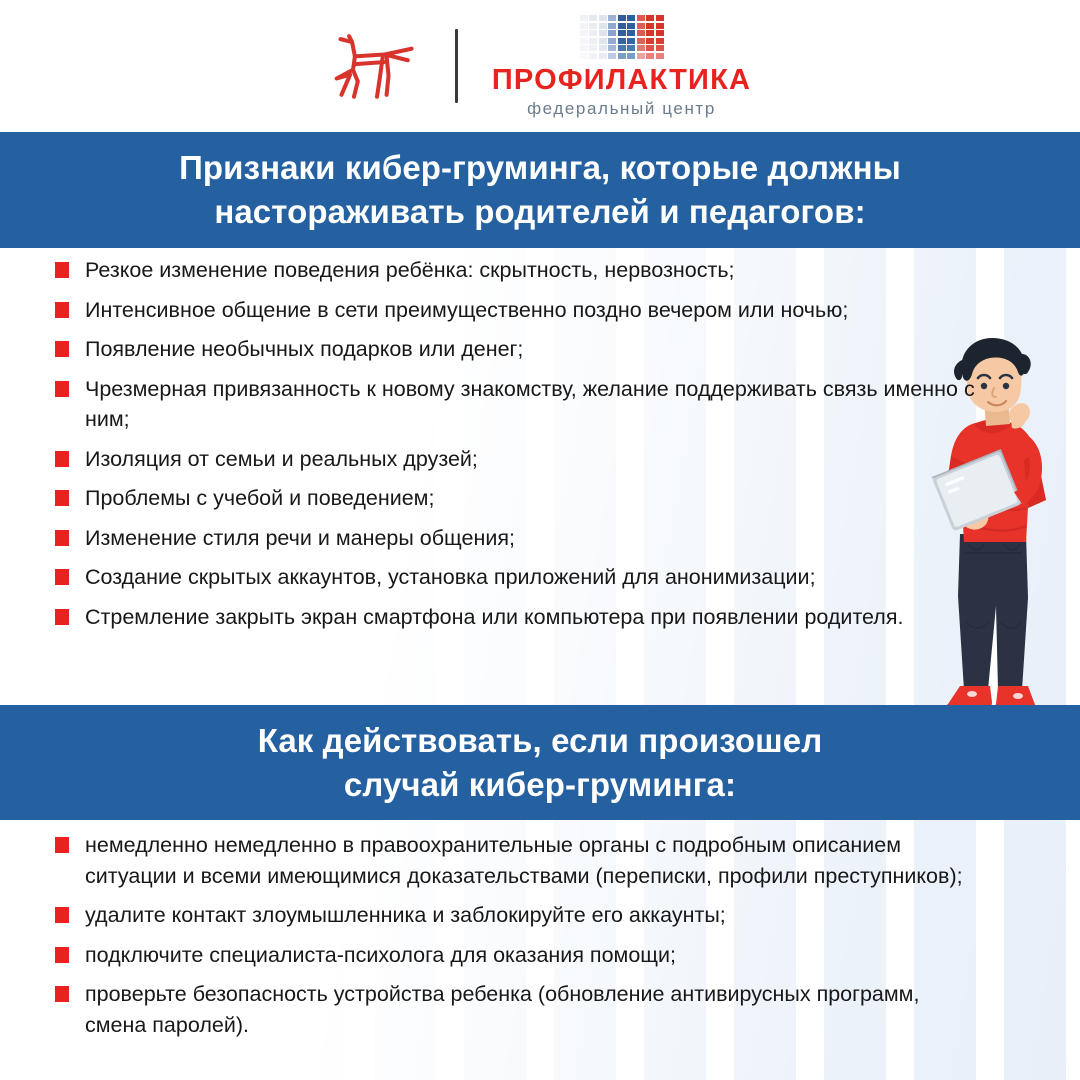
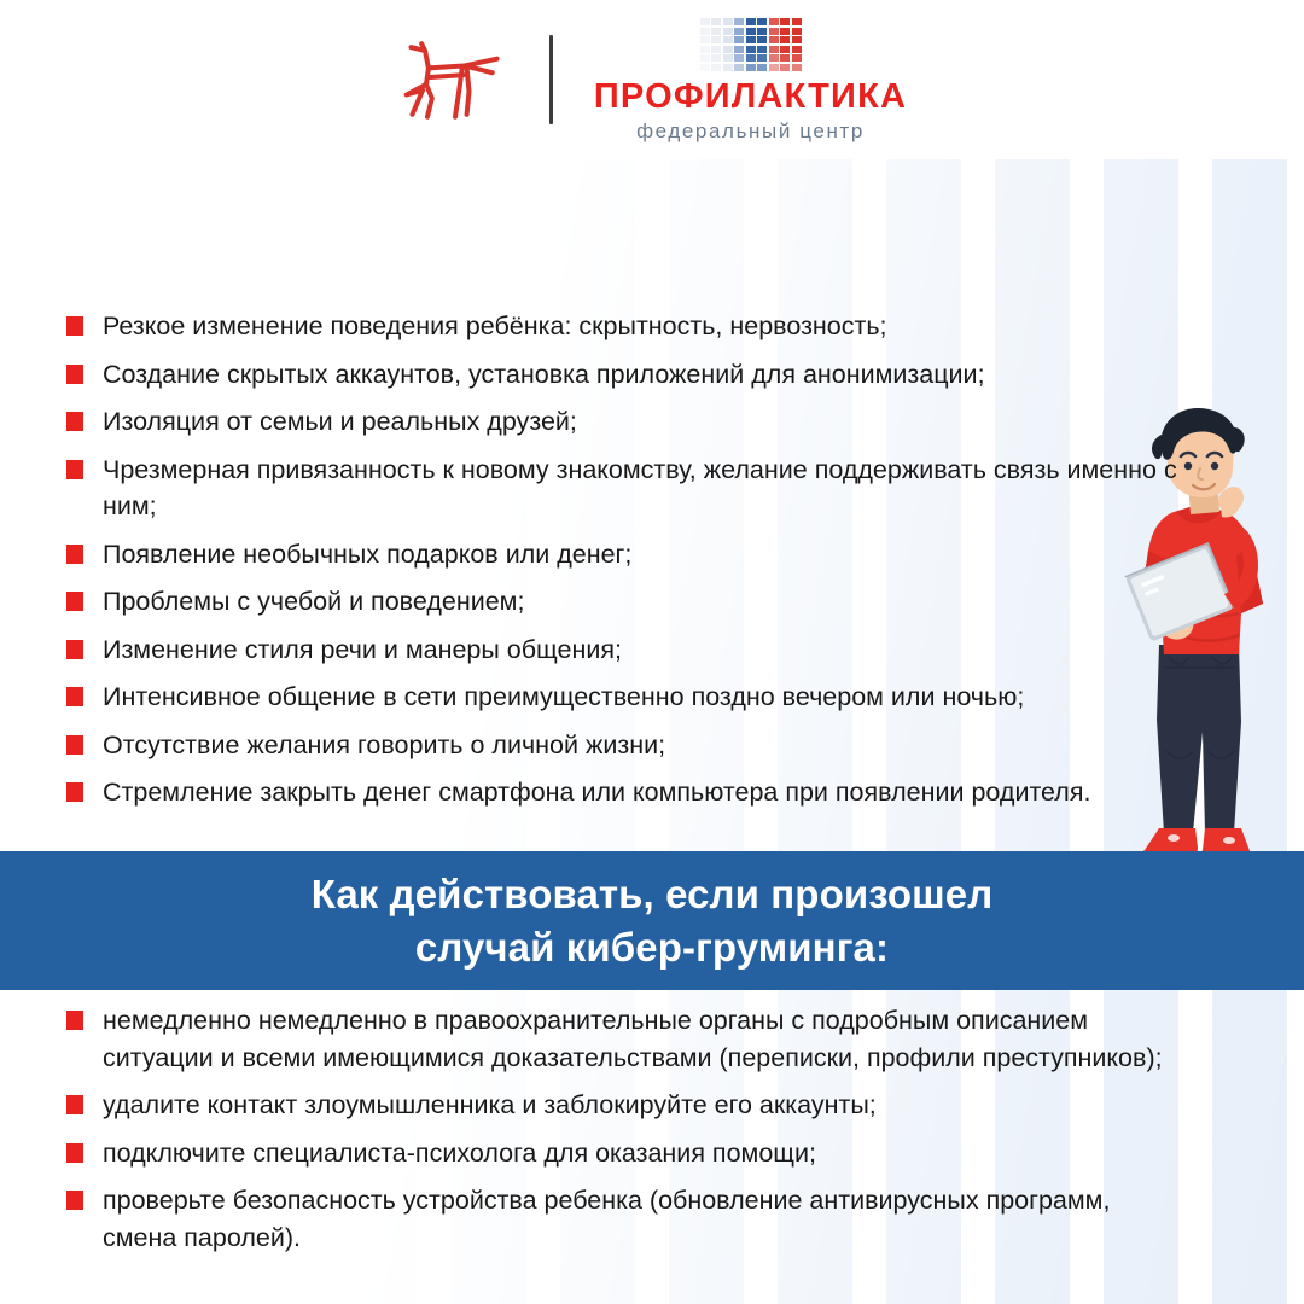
  ПРОФИЛАКТИКА
  федеральный центр
- Признаки кибер-груминга, которые должны
- настораживать родителей и педагогов:
  Резкое изменение поведения ребёнка: скрытность, нервозность;
- Интенсивное общение в сети преимущественно поздно вечером или ночью;
+ Создание скрытых аккаунтов, установка приложений для анонимизации;
- Появление необычных подарков или денег;
+ Изоляция от семьи и реальных друзей;
  Чрезмерная привязанность к новому знакомству, желание поддерживать связь именно с ним;
- Изоляция от семьи и реальных друзей;
+ Появление необычных подарков или денег;
  Проблемы с учебой и поведением;
  Изменение стиля речи и манеры общения;
- Создание скрытых аккаунтов, установка приложений для анонимизации;
+ Интенсивное общение в сети преимущественно поздно вечером или ночью;
+ Отсутствие желания говорить о личной жизни;
- Стремление закрыть экран смартфона или компьютера при появлении родителя.
+ Стремление закрыть денег смартфона или компьютера при появлении родителя.
  Как действовать, если произошел
  случай кибер-груминга:
  немедленно немедленно в правоохранительные органы с подробным описанием ситуации и всеми имеющимися доказательствами (переписки, профили преступников);
  удалите контакт злоумышленника и заблокируйте его аккаунты;
  подключите специалиста-психолога для оказания помощи;
  проверьте безопасность устройства ребенка (обновление антивирусных программ, смена паролей).
